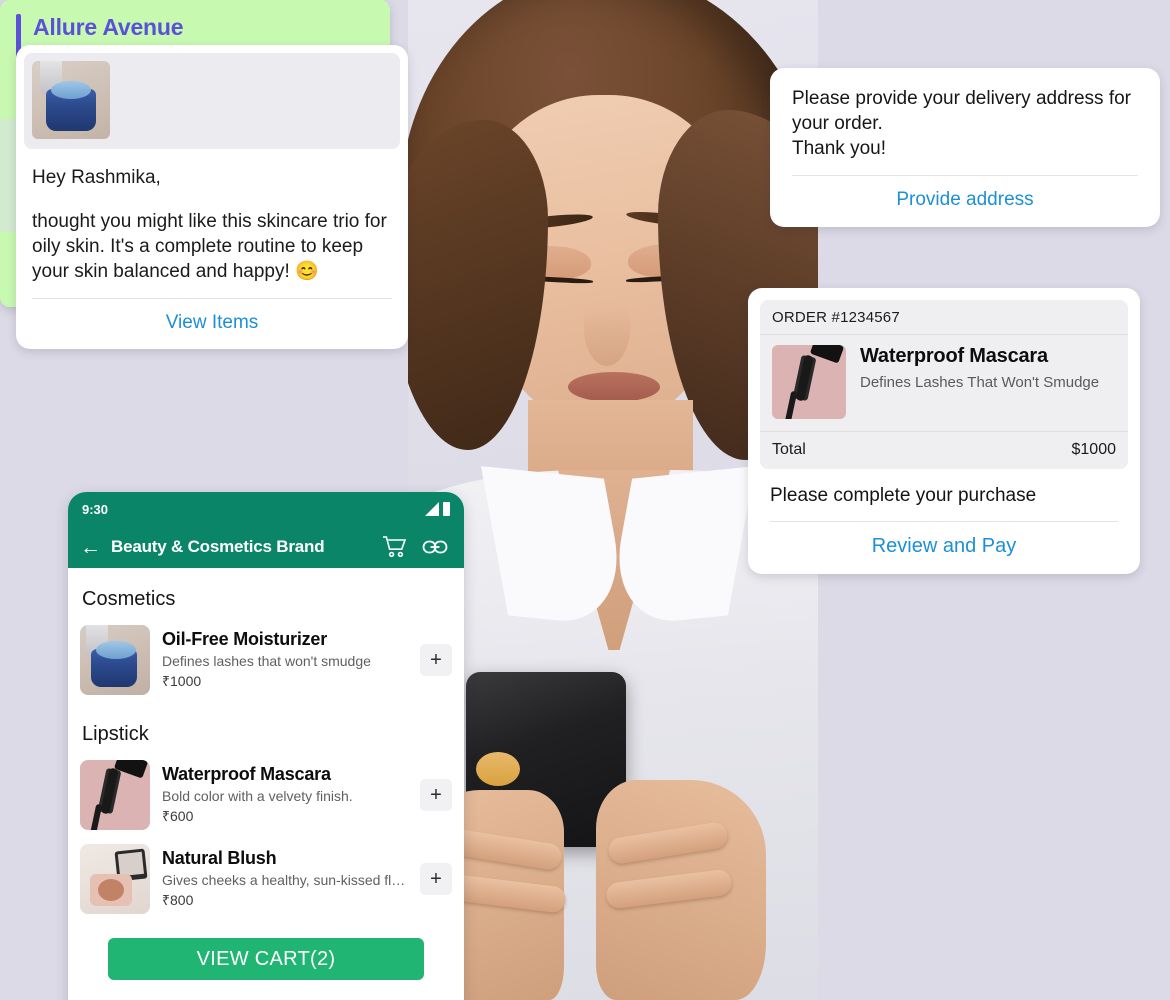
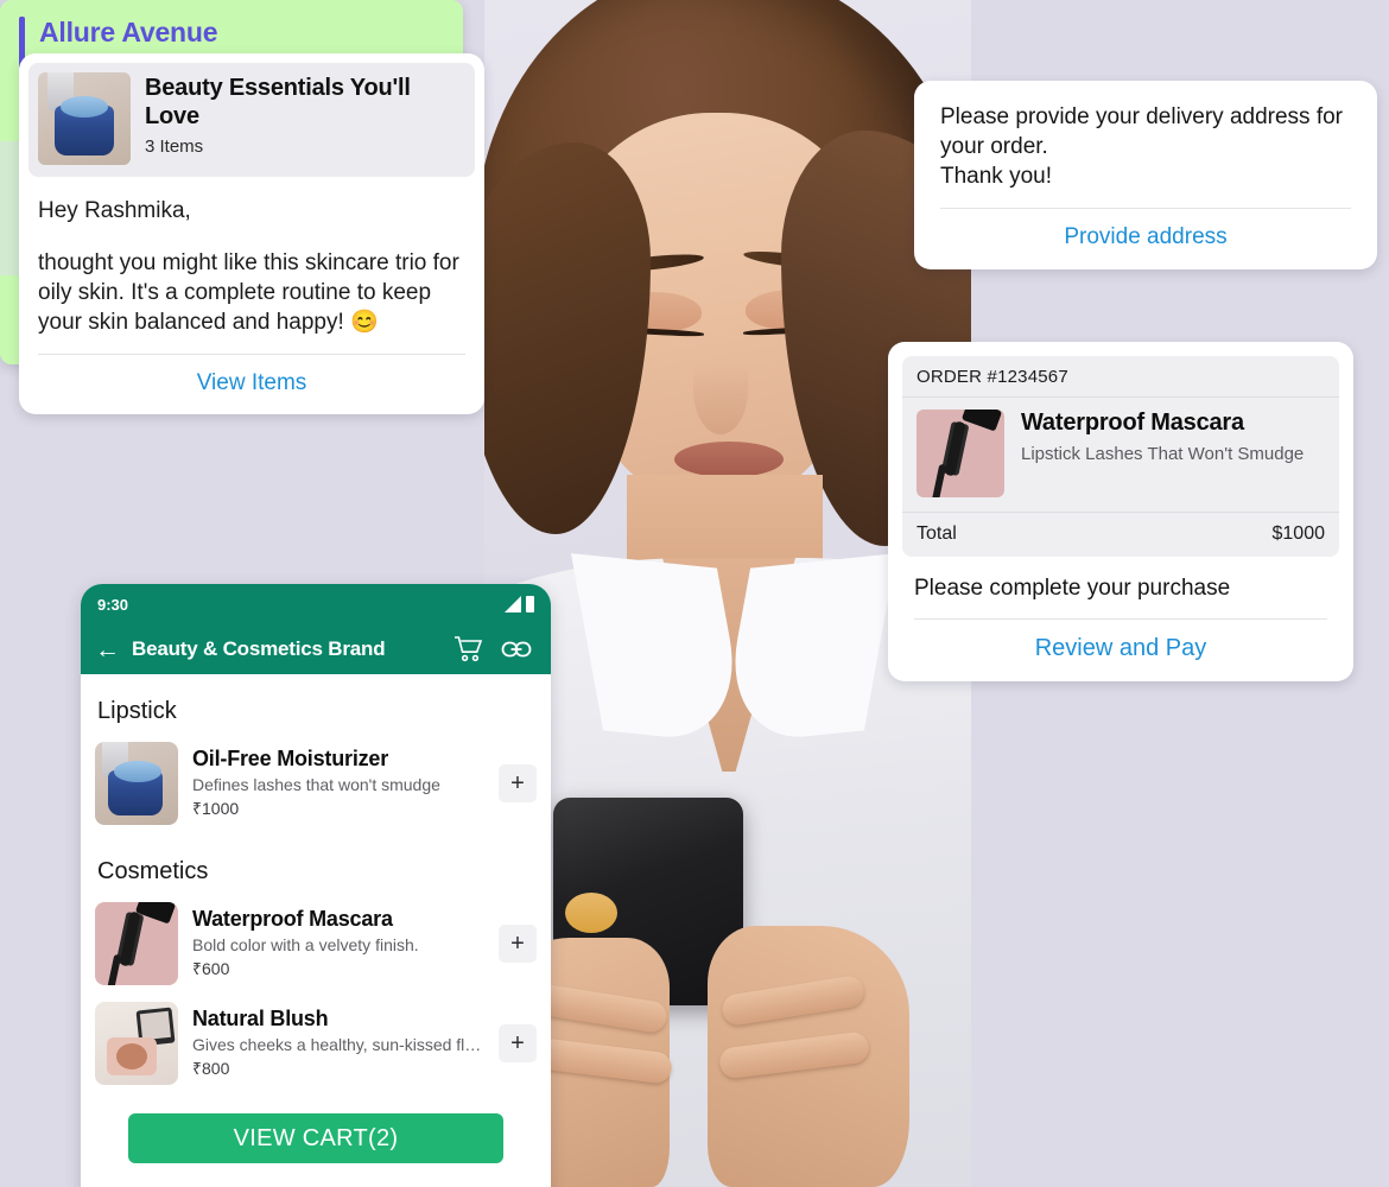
+ Beauty Essentials You'll Love
+ 3 Items
  Hey Rashmika,
  thought you might like this skincare trio for oily skin. It's a complete routine to keep your skin balanced and happy! 😊
  View Items
  Please provide your delivery address for your order.
  Thank you!
  Provide address
  ORDER #1234567
  Waterproof Mascara
- Defines Lashes That Won't Smudge
+ Lipstick Lashes That Won't Smudge
  Total
  $1000
  Please complete your purchase
  Review and Pay
  Allure Avenue
  9:30
  ←
  Beauty & Cosmetics Brand
- Cosmetics
+ Lipstick
  Oil-Free Moisturizer
  Defines lashes that won't smudge
  ₹1000
  +
- Lipstick
+ Cosmetics
  Waterproof Mascara
  Bold color with a velvety finish.
  ₹600
  +
  Natural Blush
  Gives cheeks a healthy, sun-kissed fl…
  ₹800
  +
  VIEW CART(2)
